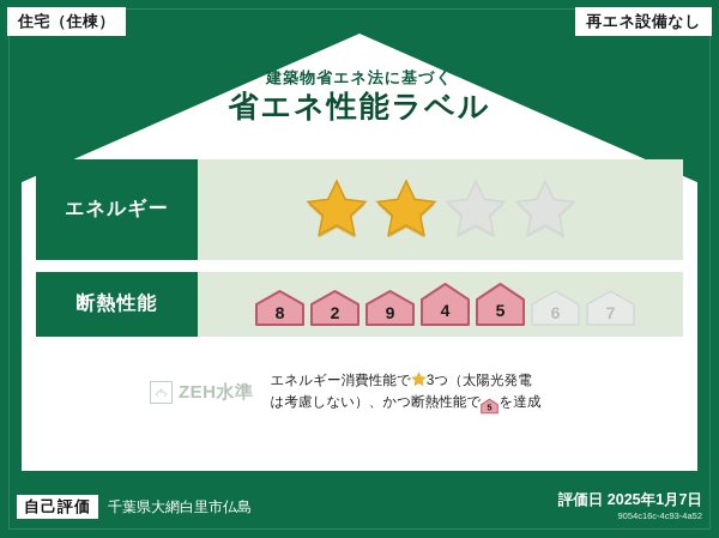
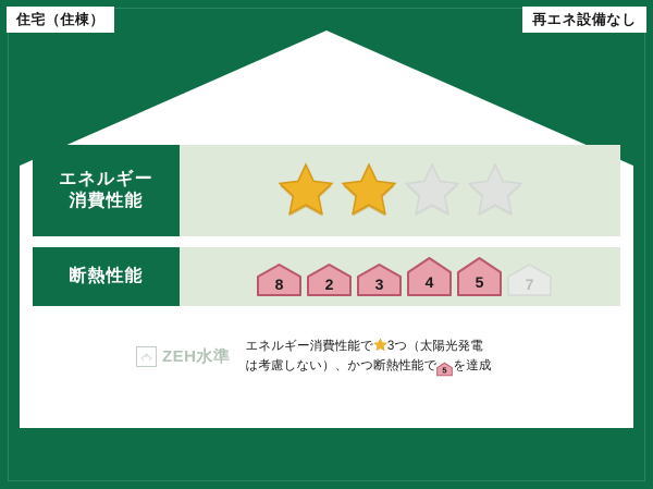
  住宅（住棟）
  再エネ設備なし
- 建築物省エネ法に基づく
- 省エネ性能ラベル
  エネルギー
+ 消費性能
  断熱性能
  8
  2
- 9
+ 3
  4
  5
- 6
  7
  ZEH水準
  エネルギー消費性能で 3つ（太陽光発電
  は考慮しない）、かつ断熱性能で
  5
  を達成
- 自己評価
- 千葉県大網白里市仏島
- 評価日 2025年1月7日
- 9054c16c-4c93-4a52
